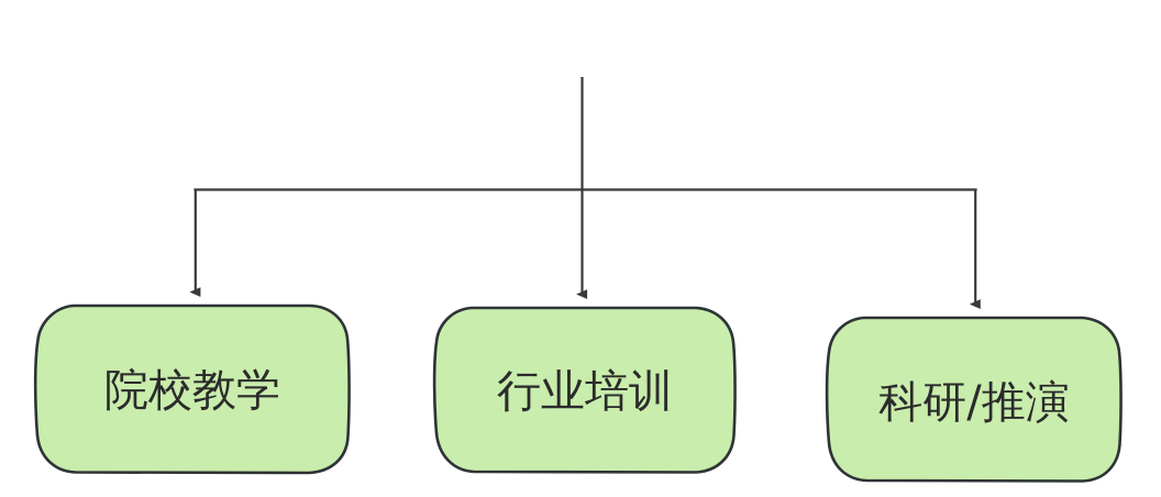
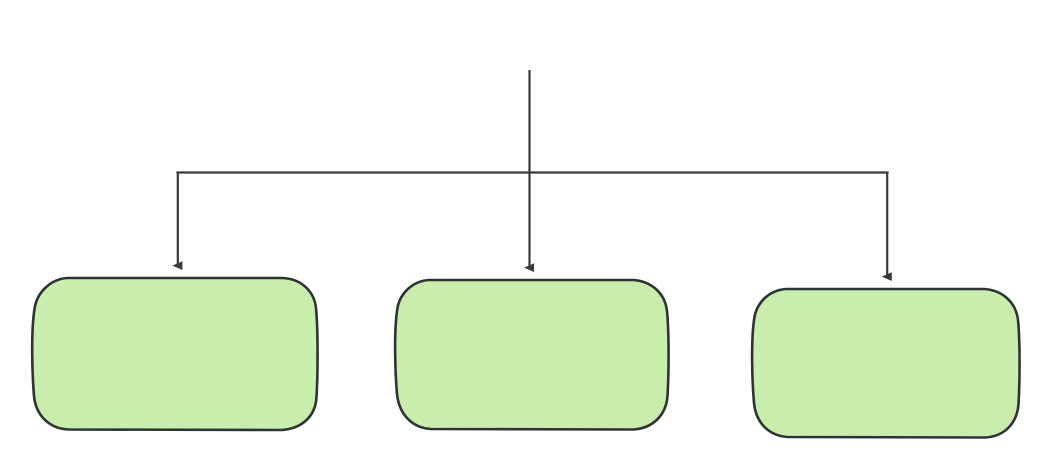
- 院校教学
- 行业培训
- 科研/推演
